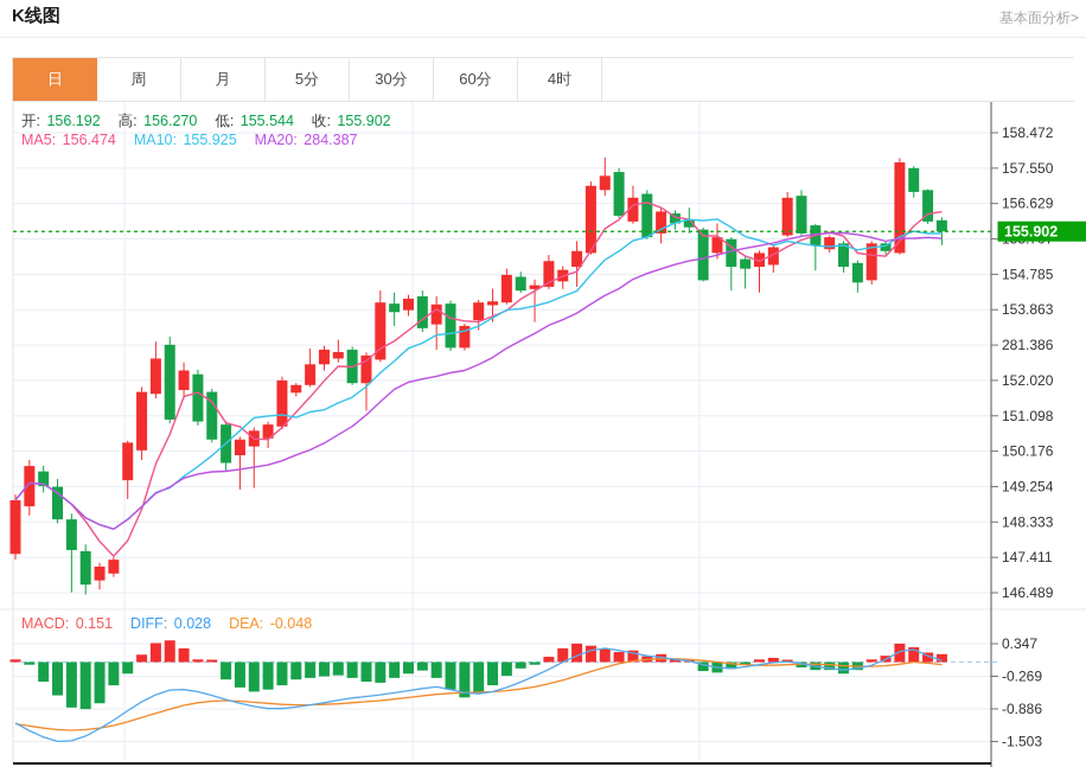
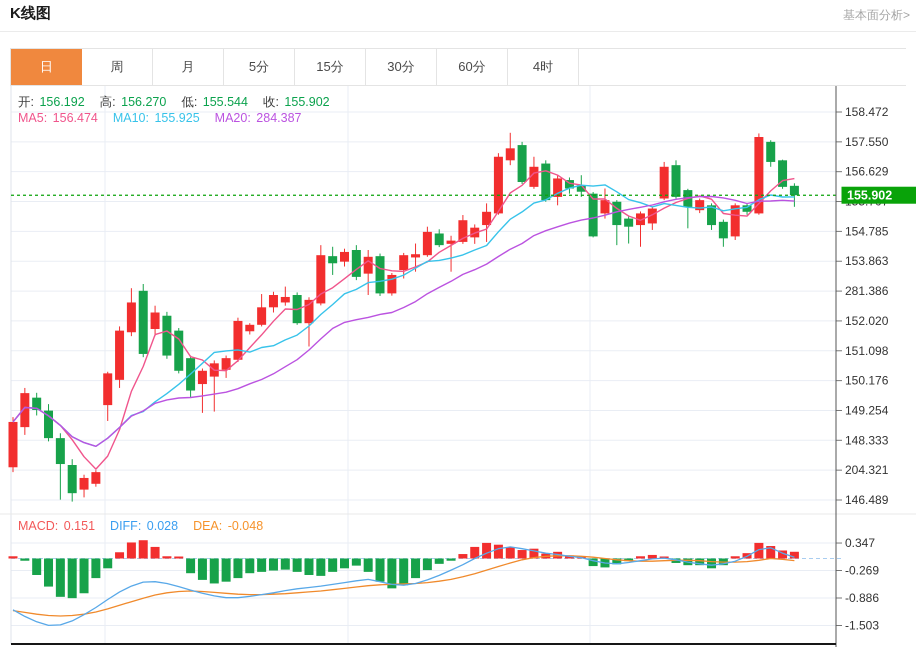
  K线图
  基本面分析>
  日
  周
  月
  5分
+ 15分
  30分
  60分
  4时
  158.472
  157.550
  156.629
  154.785
  153.863
  281.386
  152.020
  151.098
  150.176
  149.254
  148.333
- 147.411
+ 204.321
  146.489
  0.347
  -0.269
  -0.886
  -1.503
  155.902
  开: 156.192
  高: 156.270
  低: 155.544
  收: 155.902
  MA5: 156.474
  MA10: 155.925
  MA20: 284.387
  MACD: 0.151
  DIFF: 0.028
  DEA: -0.048
